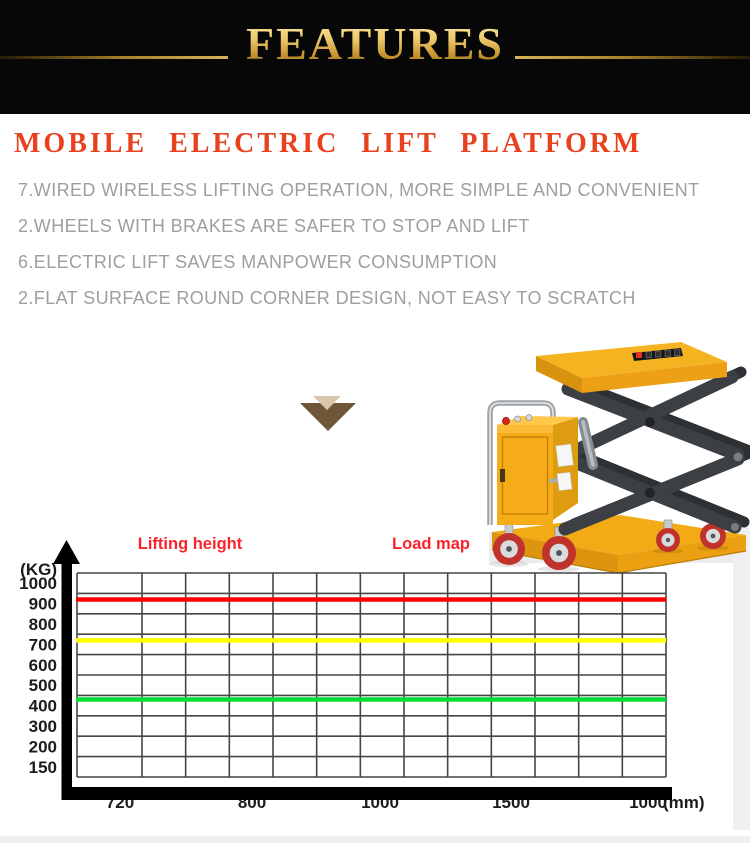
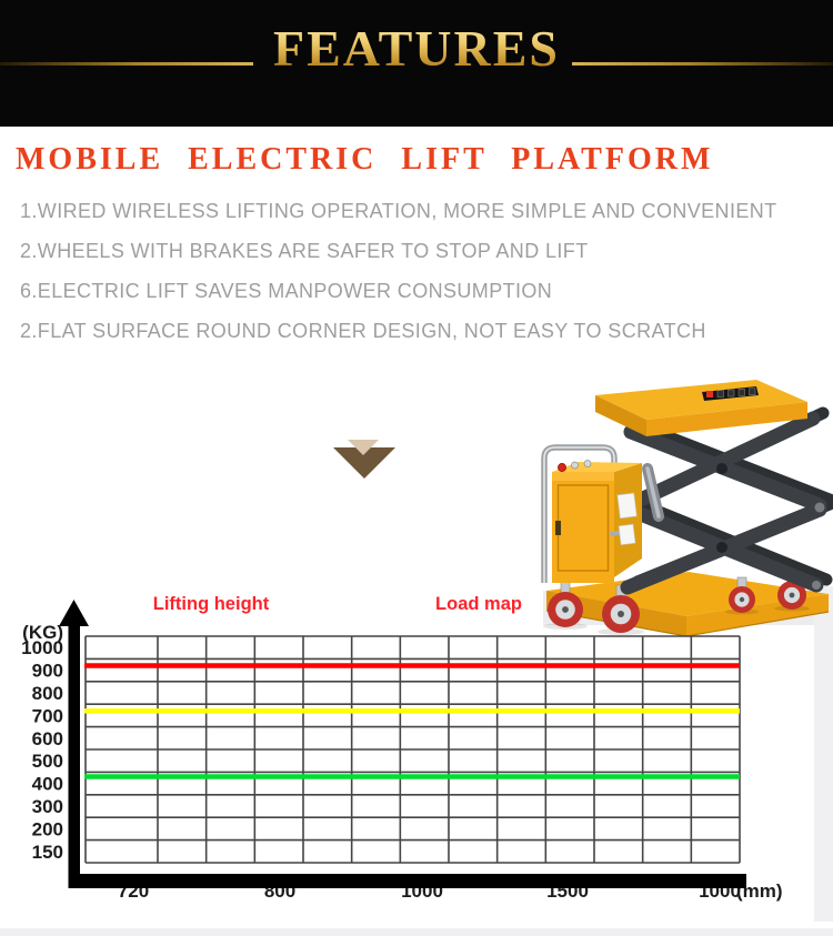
  FEATURES
  MOBILE ELECTRIC LIFT PLATFORM
- 7.WIRED WIRELESS LIFTING OPERATION, MORE SIMPLE AND CONVENIENT
+ 1.WIRED WIRELESS LIFTING OPERATION, MORE SIMPLE AND CONVENIENT
  2.WHEELS WITH BRAKES ARE SAFER TO STOP AND LIFT
  6.ELECTRIC LIFT SAVES MANPOWER CONSUMPTION
  2.FLAT SURFACE ROUND CORNER DESIGN, NOT EASY TO SCRATCH
  720
  800
  1000
  1500
  1000
  (mm)
  1000
  900
  800
  700
  600
  500
  400
  300
  200
  150
  (KG)
  Lifting height
  Load map
